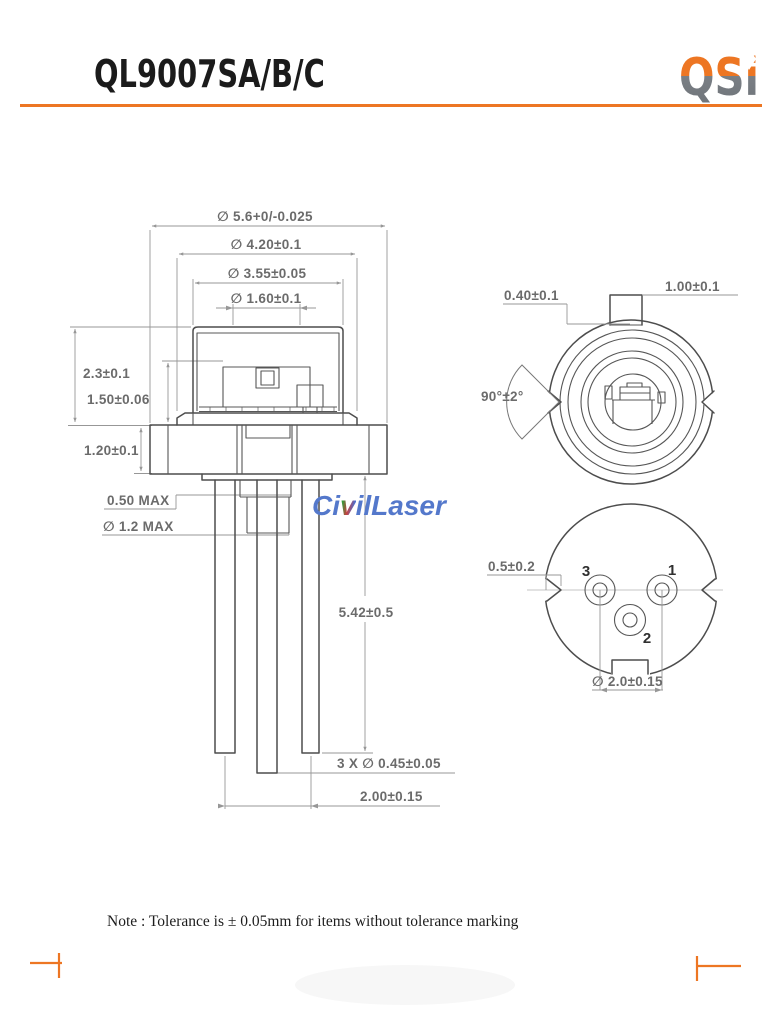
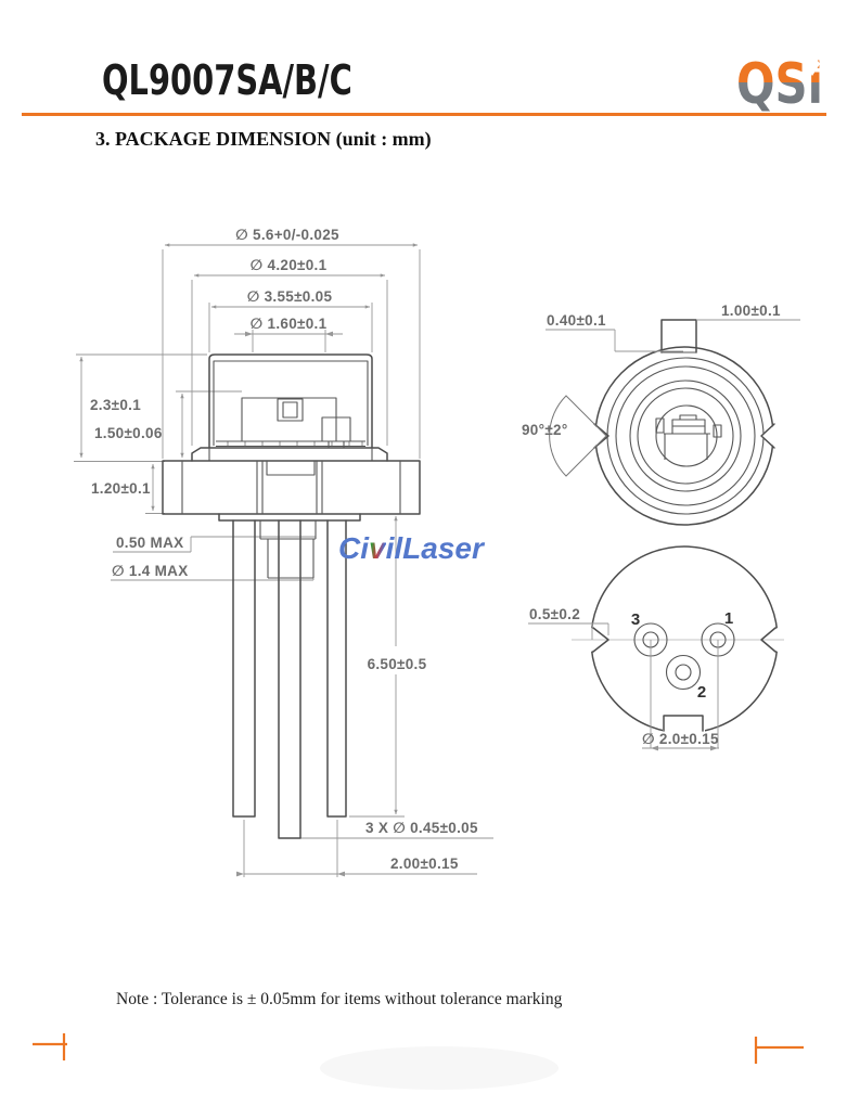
  QL9007SA/B/C
  QSi
+ 3. PACKAGE DIMENSION (unit : mm)
  ∅ 5.6+0/-0.025
  ∅ 4.20±0.1
  ∅ 3.55±0.05
  ∅ 1.60±0.1
  2.3±0.1
  1.50±0.06
  1.20±0.1
  0.50 MAX
- ∅ 1.2 MAX
+ ∅ 1.4 MAX
- 5.42±0.5
+ 6.50±0.5
  3 X ∅ 0.45±0.05
  2.00±0.15
  0.40±0.1
  1.00±0.1
  90°±2°
  0.5±0.2
  ∅ 2.0±0.15
  3
  1
  2
  CivilLaser
  Note : Tolerance is ± 0.05mm for items without tolerance marking
